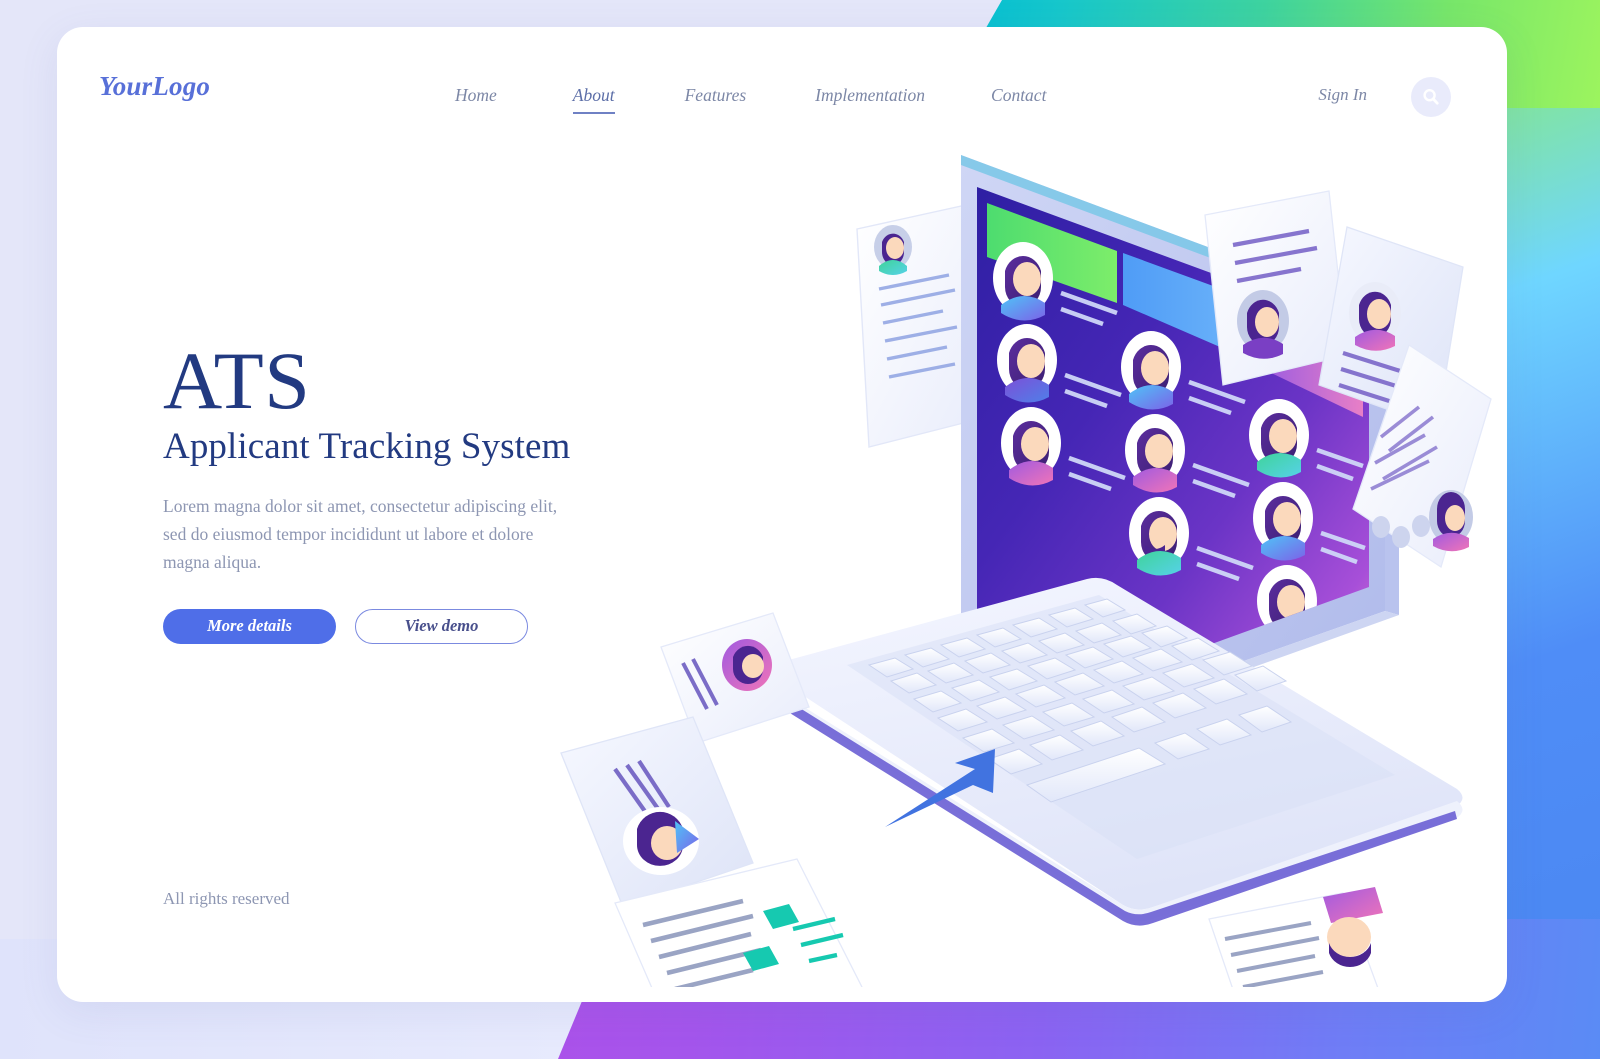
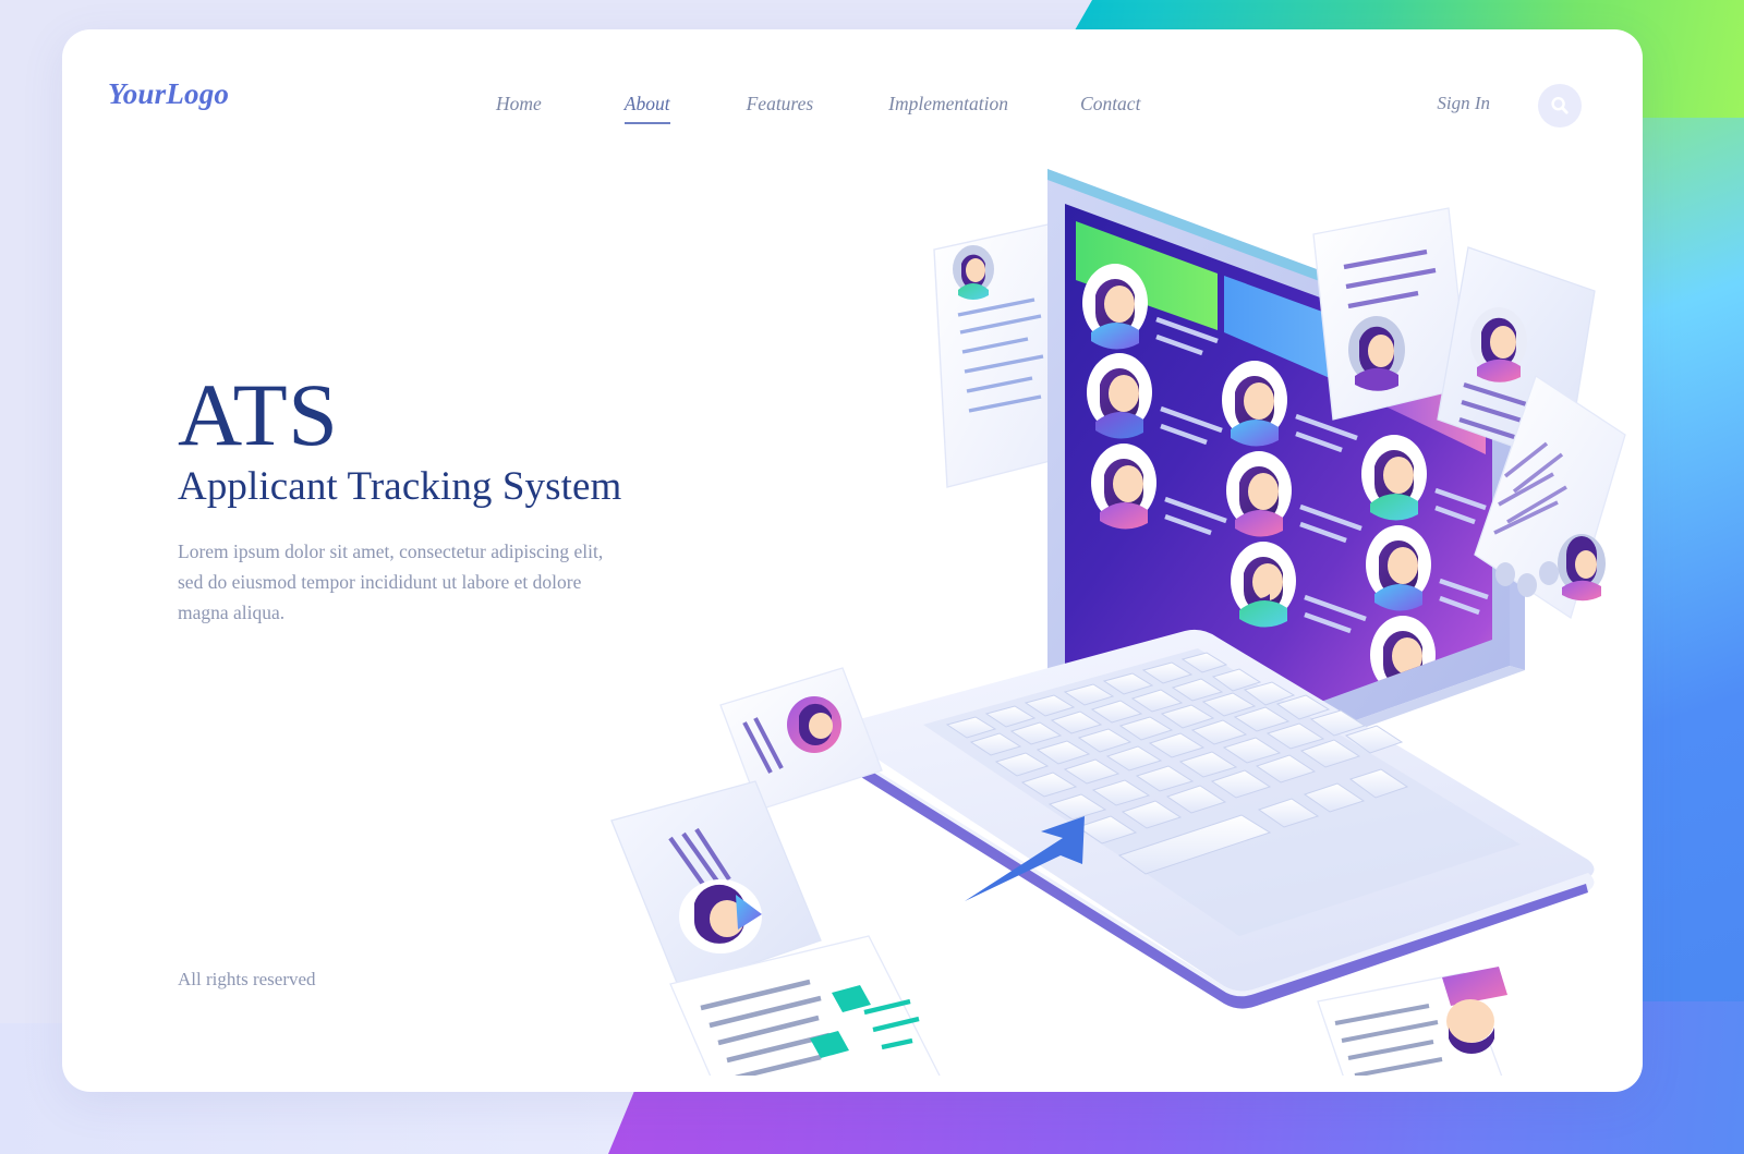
  YourLogo
  Home
  About
  Features
  Implementation
  Contact
  Sign In
  ATS
  Applicant Tracking System
- Lorem magna dolor sit amet, consectetur adipiscing elit, sed do eiusmod tempor incididunt ut labore et dolore magna aliqua.
+ Lorem ipsum dolor sit amet, consectetur adipiscing elit, sed do eiusmod tempor incididunt ut labore et dolore magna aliqua.
- More details
- View demo
  All rights reserved
